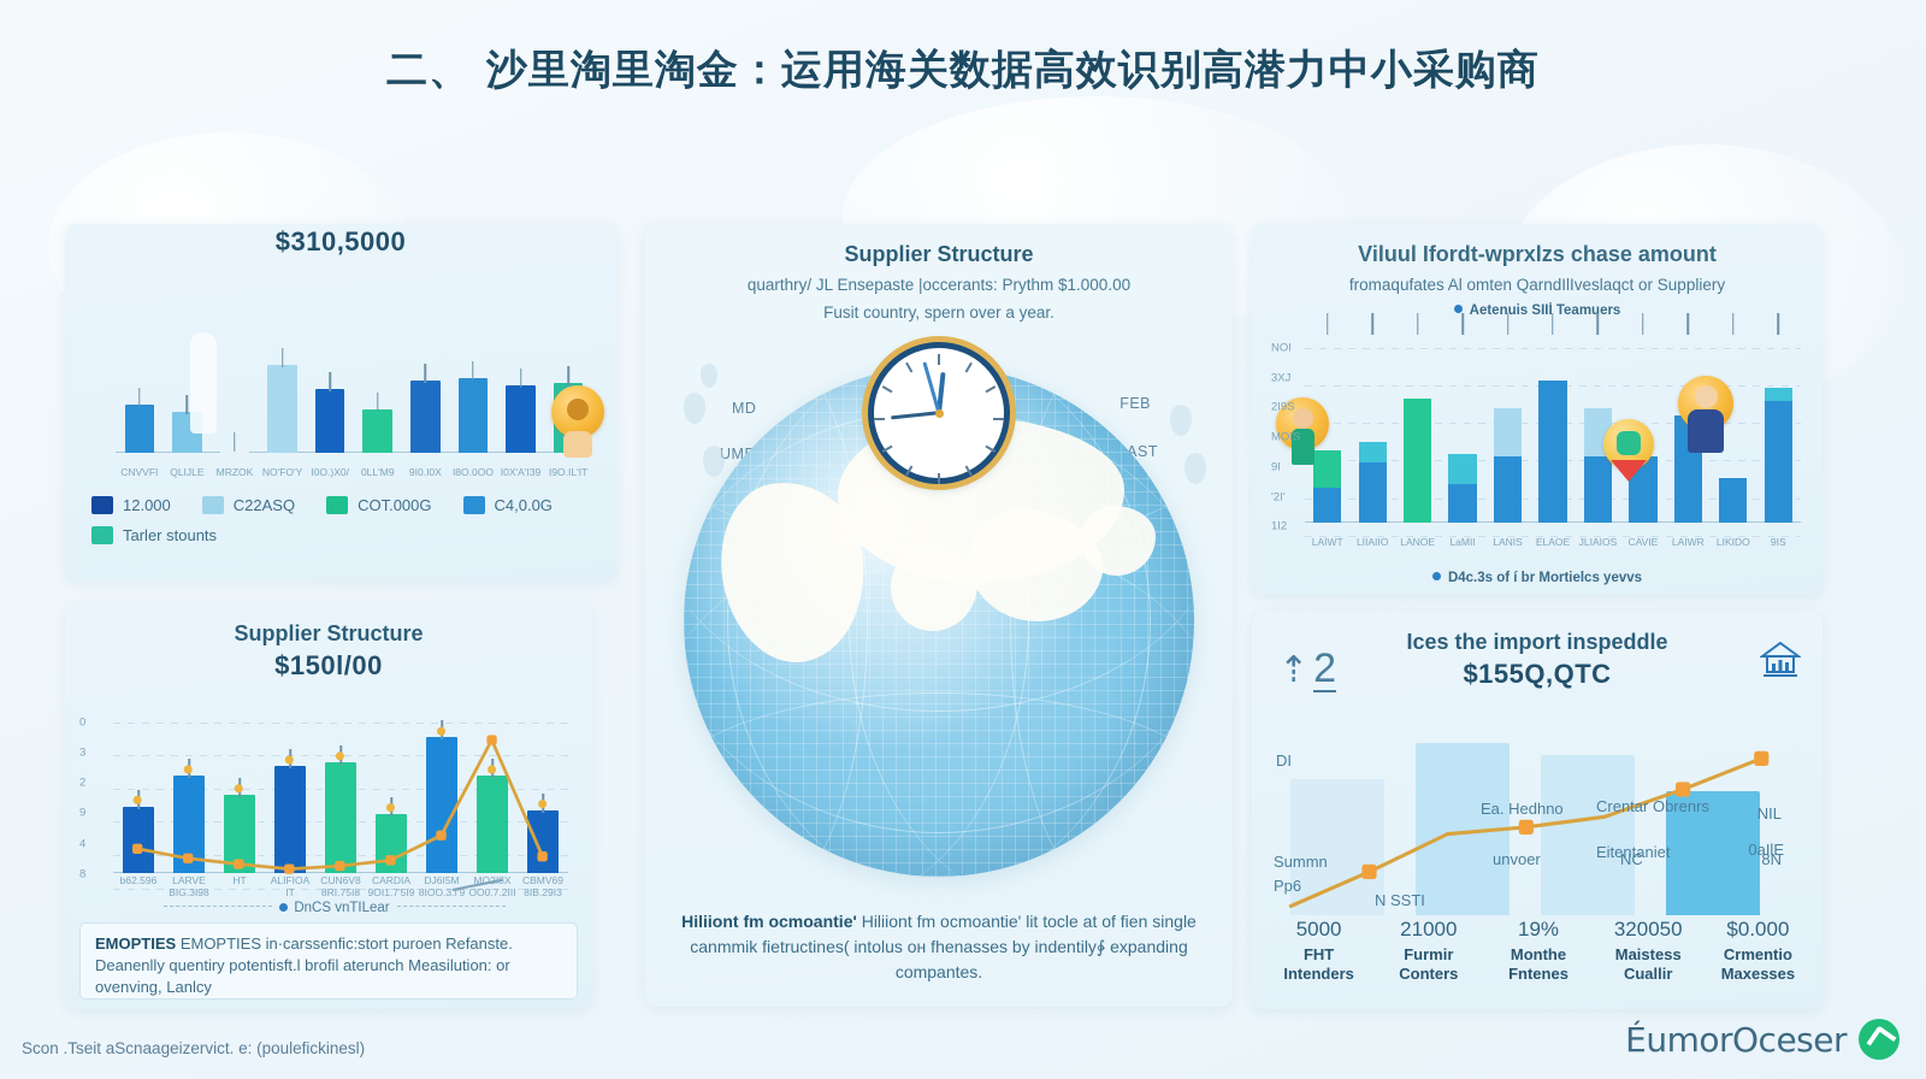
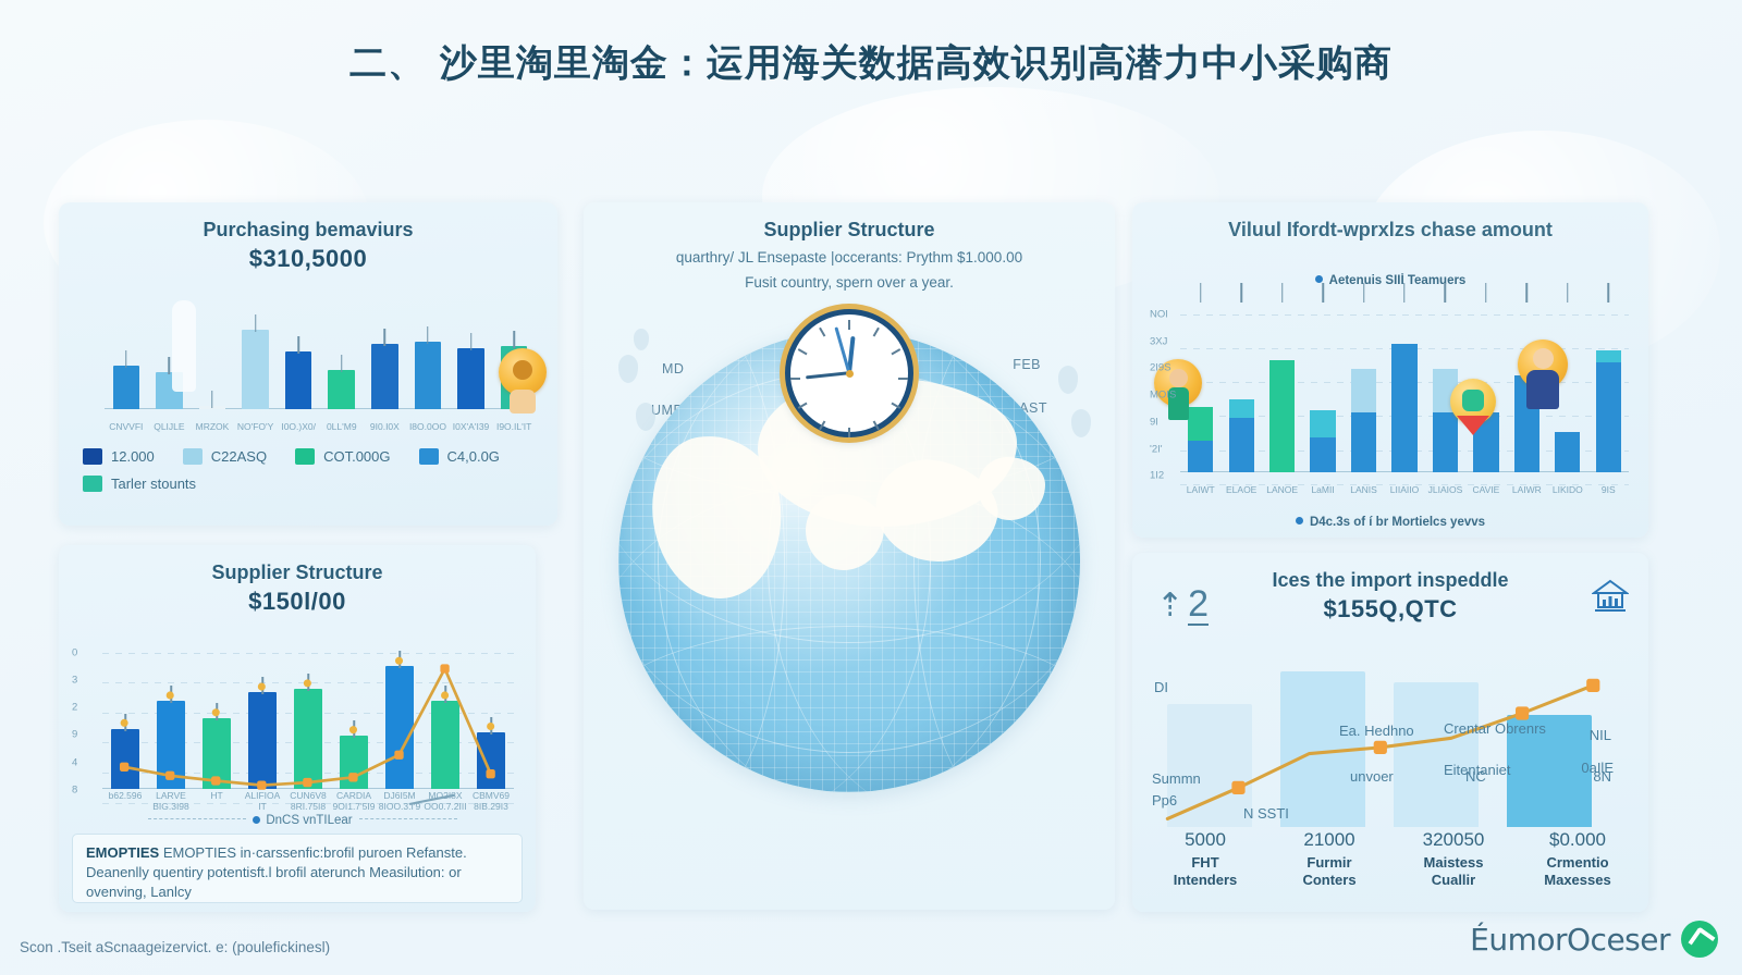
  二、 沙里淘里淘金：运用海关数据高效识别高潜力中小采购商
+ Purchasing bemaviurs
  $310,5000
  CNVVFI
  QLIJLE
  MRZOK
  NO'FO'Y
  I0O.)X0/
  0LL'M9
  9I0.I0X
  I8O.0OO
  I0X'A'I39
  I9O.IL'IT
  12.000
  C22ASQ
  COT.000G
  C4,0.0G
  Tarler stounts
  Supplier Structure
  $150l/00
  b62.596
  LARVE BIG.3I98
  HT
  ALIFIOA IT
  CUN6V8 8RI.75I8
  CARDIA 9OI1.7'5I9
  DJ6I5M 8IOO.3.I'9
  MO2I8X OO0.7.2III
  CBMV69 8IB.29I3
  0
  3
  2
  9
  4
  8
  DnCS vnTILear
- EMOPTIES EMOPTIES in·carssenfic:stort puroen Refanste. Deanenlly quentiry potentisft.l brofil aterunch Measilution: or ovenving, Lanlcy
+ EMOPTIES EMOPTIES in·carssenfic:brofil puroen Refanste. Deanenlly quentiry potentisft.l brofil aterunch Measilution: or ovenving, Lanlcy
  Supplier Structure
  quarthry/ JL Ensepaste |occerants: Prythm $1.000.00
  Fusit country, spern over a year.
- Hiliiont fm ocmoantie' Hiliiont fm ocmoantie' lit tocle at of fien single canmmik fietructines( intolus oн fhenasses by indentily∳ expanding compantes.
  Viluul Ifordt-wprxlzs chase amount
- fromaqufates Al omten QarndIlIveslaqct or Suppliery
  Aetenuis SIIÍ Teamuers
  LAIWT
- LIIAIIO
+ ELAOE
  LANOE
  LaMII
  LANIS
- ELAOE
+ LIIAIIO
  JLIAIOS
  CAVIE
  LAIWR
  LIKIDO
  9IS
  NOI
  3XJ
  2I9S
  MOIS
  9I
  '2I'
  1I2
  D4c.3s of í br Mortielcs yevvs
  Ices the import inspeddle
  $155Q,QTC
  ⇡
  2
  DI
  Summn
  Pp6
  N SSTI
  Ea. Hedhno
  unvoer
  Crentar Obrenrs
  Eitentaniet
  NC
  NIL
  0aIlE
  8N
  5000
  FHT
  Intenders
  21000
  Furmir
  Conters
- 19%
- Monthe
- Fntenes
  320050
  Maistess
  Cuallir
  $0.000
  Crmentio
  Maxesses
  Scon .Tseit aScnaageizervict. e: (poulefickinesl)
  ÉumorOceser
